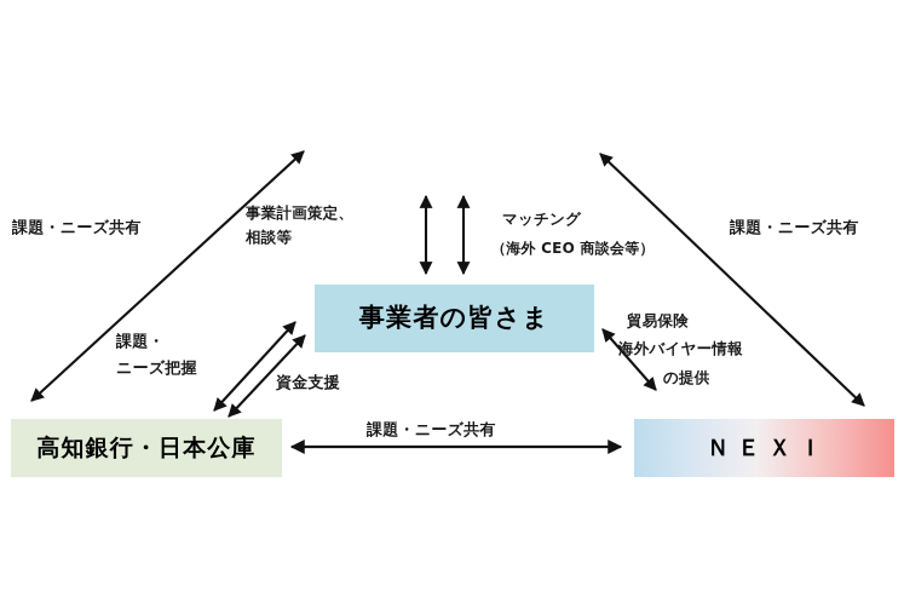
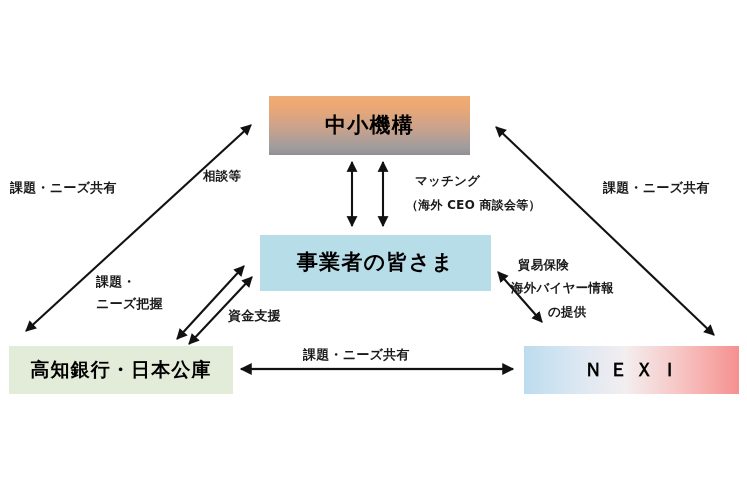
+ 中小機構
  事業者の皆さま
  高知銀行・日本公庫
  ＮＥＸＩ
  課題・ニーズ共有
- 事業計画策定、
  相談等
  マッチング
  （海外 CEO 商談会等）
  課題・ニーズ共有
  課題・
  ニーズ把握
  資金支援
  貿易保険
  海外バイヤー情報
  の提供
  課題・ニーズ共有
